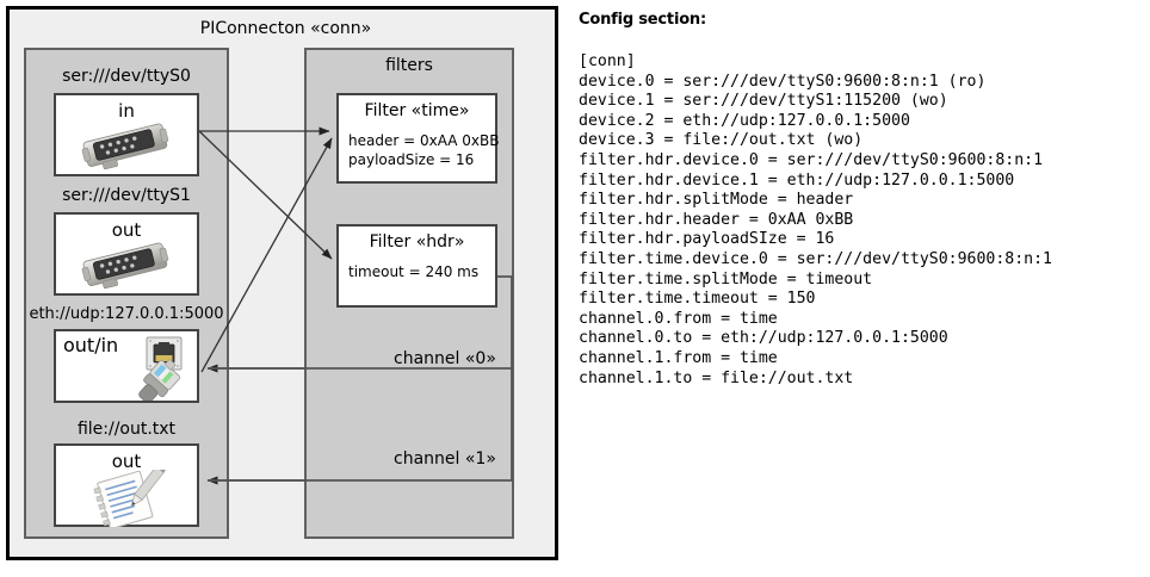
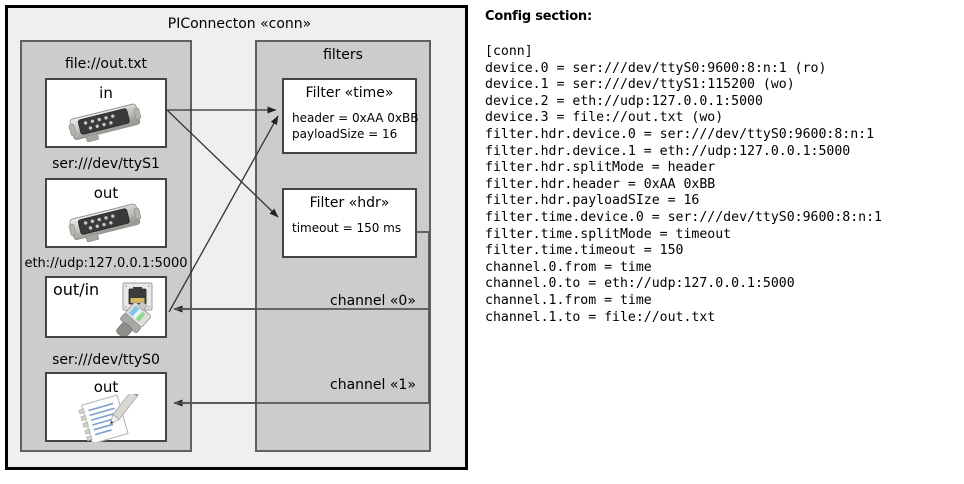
  PIConnecton «conn»
  filters
- ser:///dev/ttyS0
+ file://out.txt
  in
  ser:///dev/ttyS1
  out
  eth://udp:127.0.0.1:5000
  out/in
- file://out.txt
+ ser:///dev/ttyS0
  out
  Filter «time»
  header = 0xAA 0xBB
  payloadSize = 16
  Filter «hdr»
- timeout = 240 ms
+ timeout = 150 ms
  channel «0»
  channel «1»
  Config section:
  [conn]
  device.0 = ser:///dev/ttyS0:9600:8:n:1 (ro)
  device.1 = ser:///dev/ttyS1:115200 (wo)
  device.2 = eth://udp:127.0.0.1:5000
  device.3 = file://out.txt (wo)
  filter.hdr.device.0 = ser:///dev/ttyS0:9600:8:n:1
  filter.hdr.device.1 = eth://udp:127.0.0.1:5000
  filter.hdr.splitMode = header
  filter.hdr.header = 0xAA 0xBB
  filter.hdr.payloadSIze = 16
  filter.time.device.0 = ser:///dev/ttyS0:9600:8:n:1
  filter.time.splitMode = timeout
  filter.time.timeout = 150
  channel.0.from = time
  channel.0.to = eth://udp:127.0.0.1:5000
  channel.1.from = time
  channel.1.to = file://out.txt
